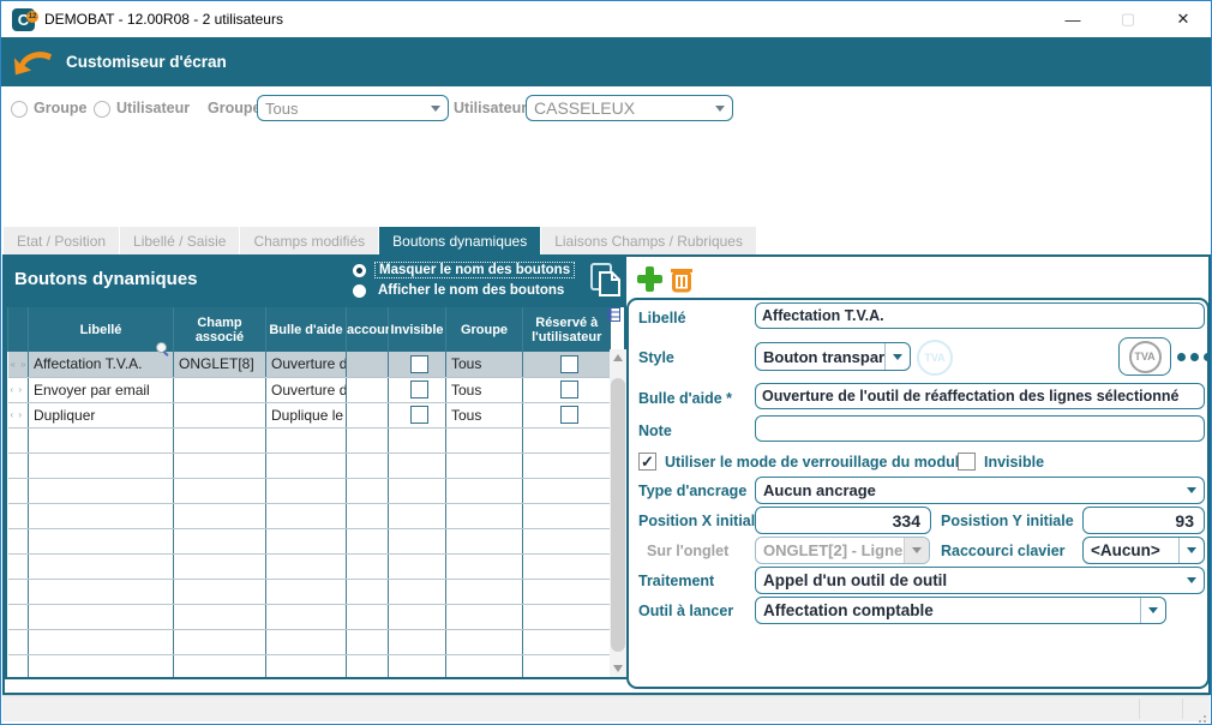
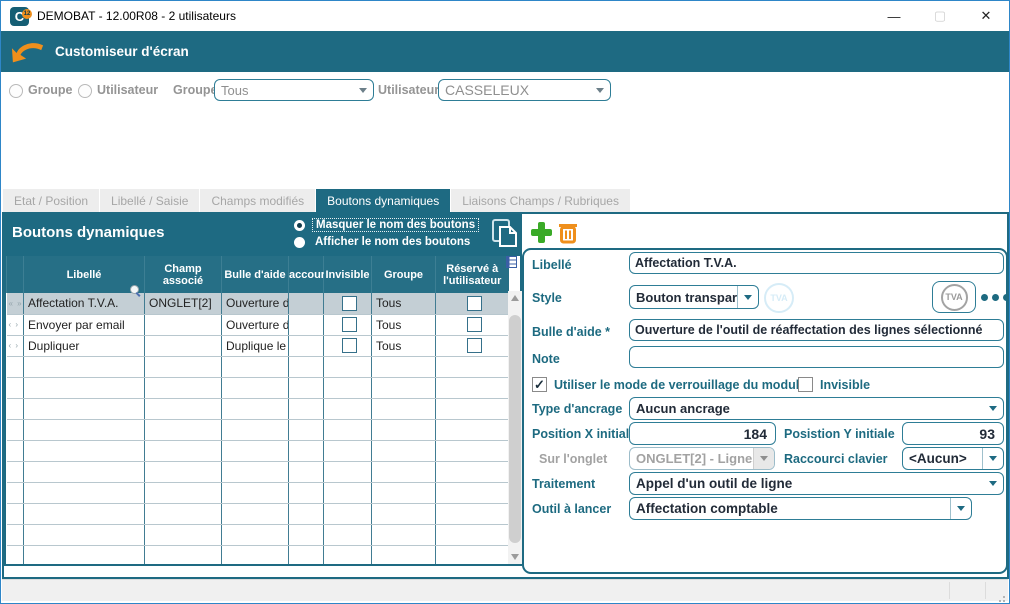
  C
  DEMOBAT - 12.00R08 - 2 utilisateurs
  —
  ▢
  ✕
  Customiseur d'écran
  Groupe
  Utilisateur
  Group
  Tous
  Utilisateur
  CASSELEUX
  Etat / Position
  Libellé / Saisie
  Champs modifiés
  Boutons dynamiques
  Liaisons Champs / Rubriques
  Boutons dynamiques
  Masquer le nom des boutons
  Afficher le nom des boutons
  	Libellé	Champ associé	Bulle d'aide	accou	Invisible	Groupe	Réservé à l'utilisateur
- « »	Affectation T.V.A.	ONGLET[8]	Ouverture d			Tous
+ « »	Affectation T.V.A.	ONGLET[2]	Ouverture d			Tous
  ‹ ›	Envoyer par email		Ouverture d			Tous
  ‹ ›	Dupliquer		Duplique le			Tous
  Libellé
  Affectation T.V.A.
  Style
  Bouton transpar
  TVA
  TVA
  Bulle d'aide *
  Ouverture de l'outil de réaffectation des lignes sélectionné
  Note
  ✓
  Utiliser le mode de verrouillage du modu
  Invisible
  Type d'ancrage
  Aucun ancrage
  Position X initial
- 334
+ 184
  Posistion Y initiale
  93
  Sur l'onglet
  ONGLET[2] - Ligne
  Raccourci clavier
  <Aucun>
  Traitement
- Appel d'un outil de outil
+ Appel d'un outil de ligne
  Outil à lancer
  Affectation comptable
